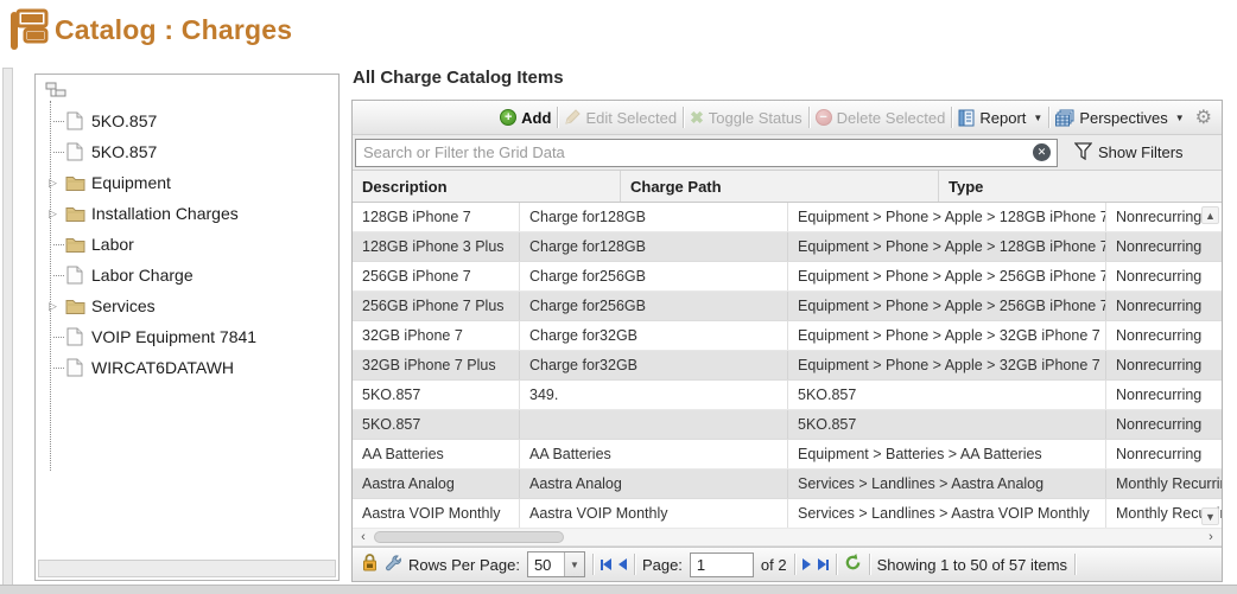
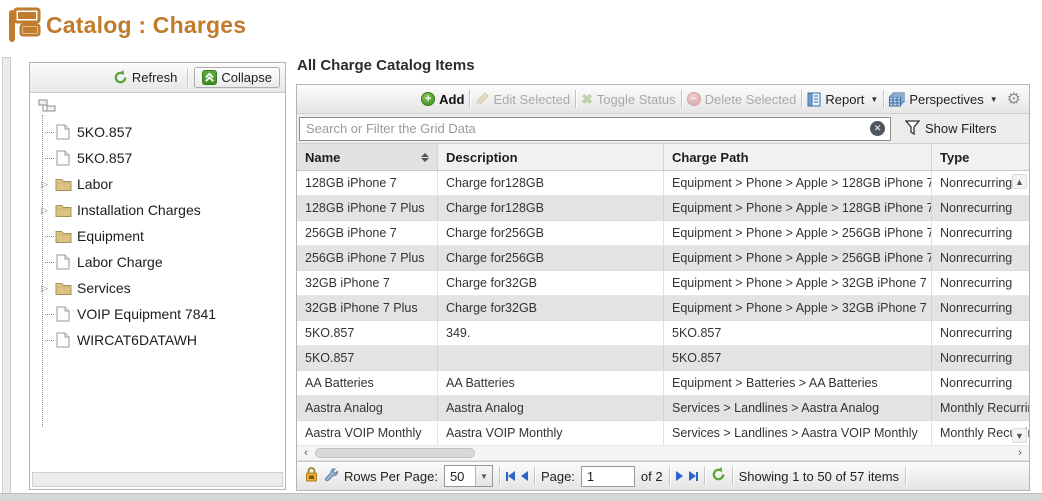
  Catalog : Charges
+ Refresh
+ Collapse
  5KO.857
  5KO.857
  ▷
- Equipment
+ Labor
  ▷
  Installation Charges
- Labor
+ Equipment
  Labor Charge
  ▷
  Services
  VOIP Equipment 7841
  WIRCAT6DATAWH
  All Charge Catalog Items
  +
  Add
  Edit Selected
  ✖
  Toggle Status
  −
  Delete Selected
  Report
  ▼
  Perspectives
  ▼
  ⚙
  Search or Filter the Grid Data
  ✕
  Show Filters
+ Name
  Description
  Charge Path
  Type
  128GB iPhone 7
  Charge for128GB
  Equipment > Phone > Apple > 128GB iPhone 7
  Nonrecurring
- 128GB iPhone 3 Plus
+ 128GB iPhone 7 Plus
  Charge for128GB
  Equipment > Phone > Apple > 128GB iPhone 7
  Nonrecurring
  256GB iPhone 7
  Charge for256GB
  Equipment > Phone > Apple > 256GB iPhone 7
  Nonrecurring
  256GB iPhone 7 Plus
  Charge for256GB
  Equipment > Phone > Apple > 256GB iPhone 7
  Nonrecurring
  32GB iPhone 7
  Charge for32GB
  Equipment > Phone > Apple > 32GB iPhone 7
  Nonrecurring
  32GB iPhone 7 Plus
  Charge for32GB
  Equipment > Phone > Apple > 32GB iPhone 7
  Nonrecurring
  5KO.857
  349.
  5KO.857
  Nonrecurring
  5KO.857
  5KO.857
  Nonrecurring
  AA Batteries
  AA Batteries
  Equipment > Batteries > AA Batteries
  Nonrecurring
  Aastra Analog
  Aastra Analog
  Services > Landlines > Aastra Analog
  Monthly Recurri
  Aastra VOIP Monthly
  Aastra VOIP Monthly
  Services > Landlines > Aastra VOIP Monthly
  ▲
  ▼
  ‹
  ›
  Rows Per Page:
  50
  ▼
  Page:
  1
  of 2
  Showing 1 to 50 of 57 items
